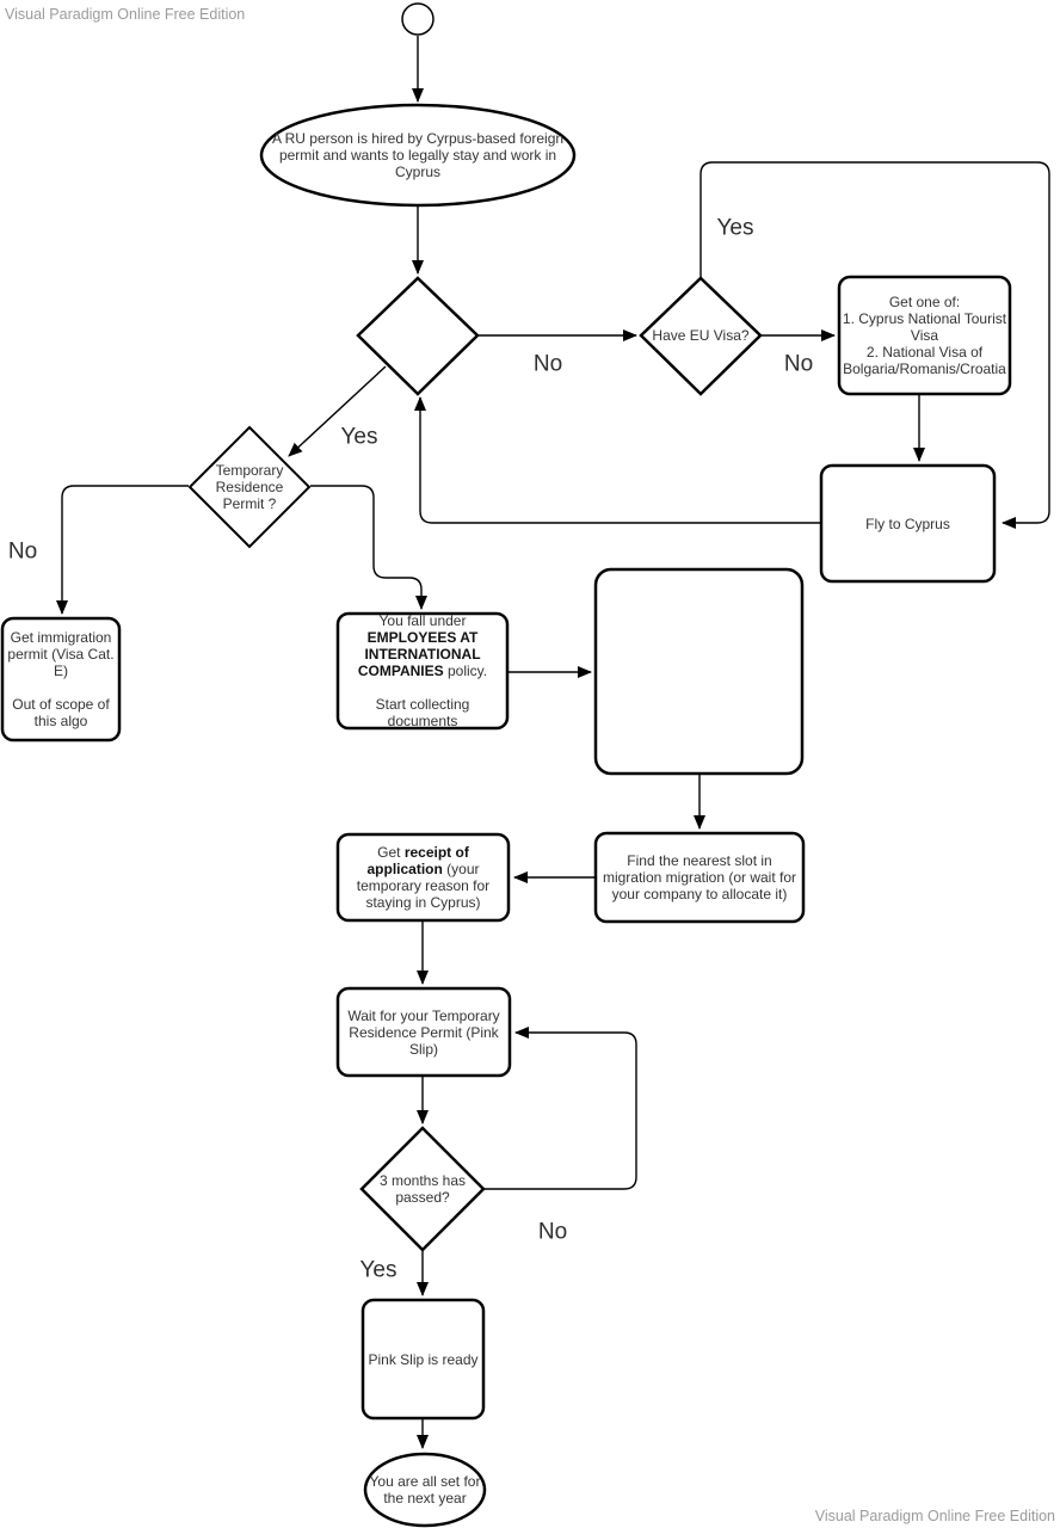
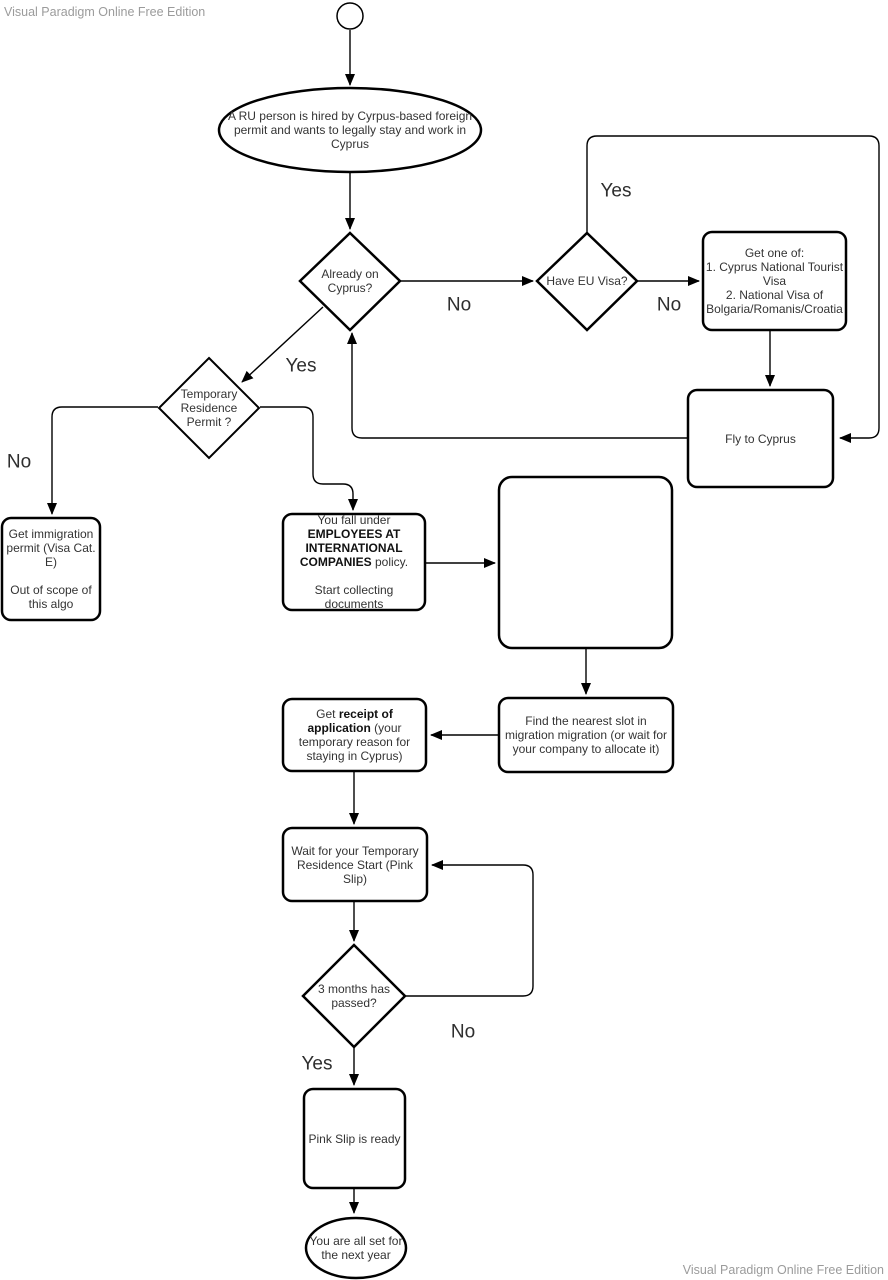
  A RU person is hired by Cyrpus-based foreign permit and wants to legally stay and work in Cyprus
+ Already on Cyprus?
  Have EU Visa?
  Get one of:
  1. Cyprus National Tourist Visa
  2. National Visa of Bolgaria/Romanis/Croatia
  Fly to Cyprus
  Temporary Residence Permit ?
  Get immigration permit (Visa Cat. E)
  Out of scope of this algo
  You fall under EMPLOYEES AT INTERNATIONAL COMPANIES policy.
  Start collecting documents
  Find the nearest slot in migration migration (or wait for your company to allocate it)
  Get receipt of application (your temporary reason for staying in Cyprus)
- Wait for your Temporary Residence Permit (Pink Slip)
+ Wait for your Temporary Residence Start (Pink Slip)
  3 months has passed?
  Pink Slip is ready
  You are all set for the next year
  Yes
  No
  No
  Yes
  No
  No
  Yes
  Visual Paradigm Online Free Edition
  Visual Paradigm Online Free Edition
